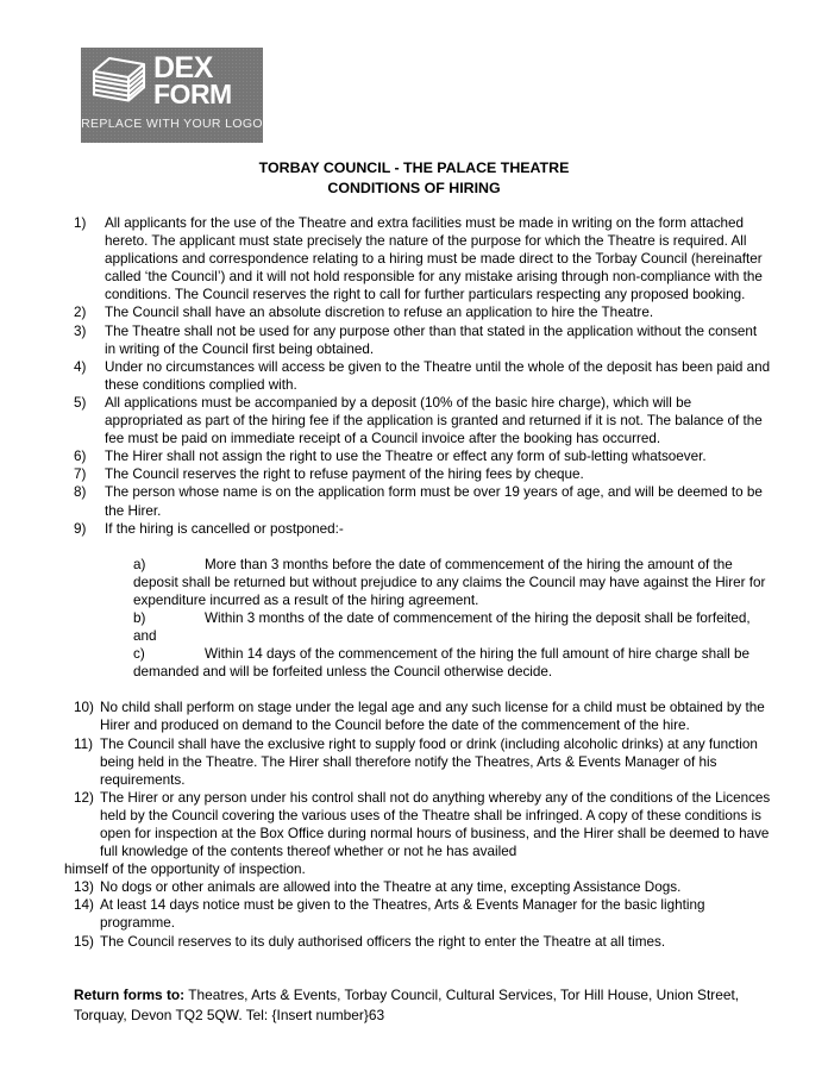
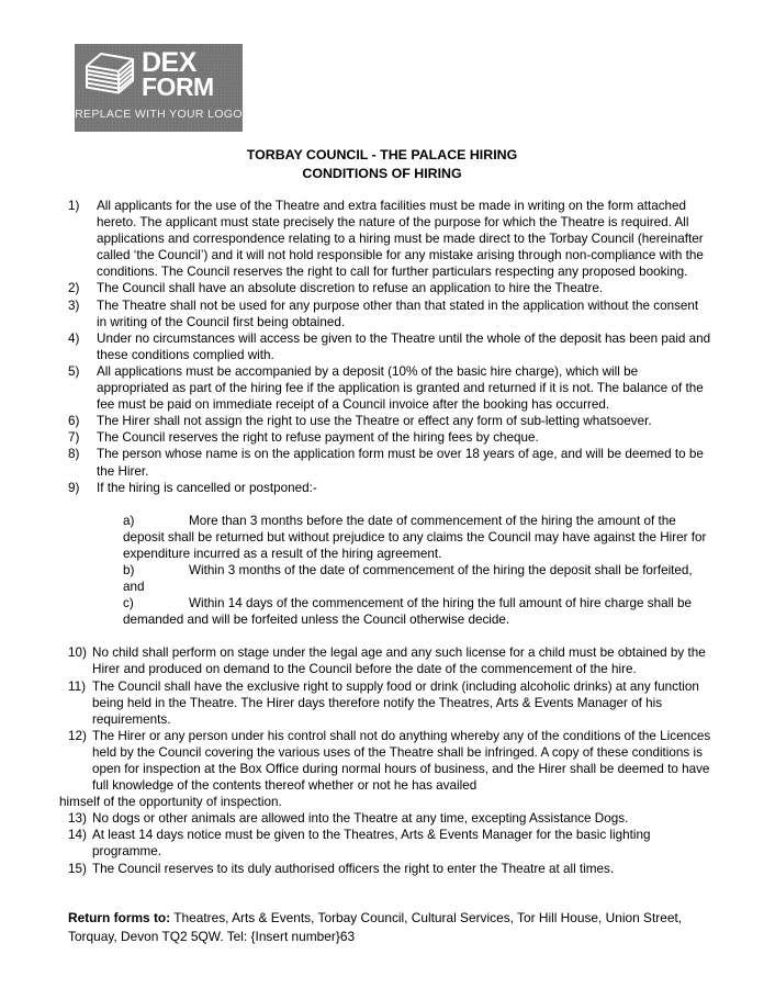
  DEX
  FORM
  REPLACE WITH YOUR LOGO
- TORBAY COUNCIL - THE PALACE THEATRE
+ TORBAY COUNCIL - THE PALACE HIRING
  CONDITIONS OF HIRING
  1)
  All applicants for the use of the Theatre and extra facilities must be made in writing on the form attached hereto. The applicant must state precisely the nature of the purpose for which the Theatre is required. All applications and correspondence relating to a hiring must be made direct to the Torbay Council (hereinafter called ‘the Council’) and it will not hold responsible for any mistake arising through non-compliance with the conditions. The Council reserves the right to call for further particulars respecting any proposed booking.
  2)
  The Council shall have an absolute discretion to refuse an application to hire the Theatre.
  3)
  The Theatre shall not be used for any purpose other than that stated in the application without the consent in writing of the Council first being obtained.
  4)
  Under no circumstances will access be given to the Theatre until the whole of the deposit has been paid and these conditions complied with.
  5)
  All applications must be accompanied by a deposit (10% of the basic hire charge), which will be appropriated as part of the hiring fee if the application is granted and returned if it is not. The balance of the fee must be paid on immediate receipt of a Council invoice after the booking has occurred.
  6)
  The Hirer shall not assign the right to use the Theatre or effect any form of sub-letting whatsoever.
  7)
  The Council reserves the right to refuse payment of the hiring fees by cheque.
  8)
- The person whose name is on the application form must be over 19 years of age, and will be deemed to be the Hirer.
+ The person whose name is on the application form must be over 18 years of age, and will be deemed to be the Hirer.
  9)
  If the hiring is cancelled or postponed:-
  a) More than 3 months before the date of commencement of the hiring the amount of the deposit shall be returned but without prejudice to any claims the Council may have against the Hirer for expenditure incurred as a result of the hiring agreement.
  b) Within 3 months of the date of commencement of the hiring the deposit shall be forfeited, and
  c) Within 14 days of the commencement of the hiring the full amount of hire charge shall be demanded and will be forfeited unless the Council otherwise decide.
  10)
  No child shall perform on stage under the legal age and any such license for a child must be obtained by the Hirer and produced on demand to the Council before the date of the commencement of the hire.
  11)
- The Council shall have the exclusive right to supply food or drink (including alcoholic drinks) at any function being held in the Theatre. The Hirer shall therefore notify the Theatres, Arts & Events Manager of his requirements.
+ The Council shall have the exclusive right to supply food or drink (including alcoholic drinks) at any function being held in the Theatre. The Hirer days therefore notify the Theatres, Arts & Events Manager of his requirements.
  12)
  The Hirer or any person under his control shall not do anything whereby any of the conditions of the Licences held by the Council covering the various uses of the Theatre shall be infringed. A copy of these conditions is open for inspection at the Box Office during normal hours of business, and the Hirer shall be deemed to have full knowledge of the contents thereof whether or not he has availed
  himself of the opportunity of inspection.
  13)
  No dogs or other animals are allowed into the Theatre at any time, excepting Assistance Dogs.
  14)
  At least 14 days notice must be given to the Theatres, Arts & Events Manager for the basic lighting programme.
  15)
  The Council reserves to its duly authorised officers the right to enter the Theatre at all times.
  Return forms to: Theatres, Arts & Events, Torbay Council, Cultural Services, Tor Hill House, Union Street, Torquay, Devon TQ2 5QW. Tel: {Insert number}63
